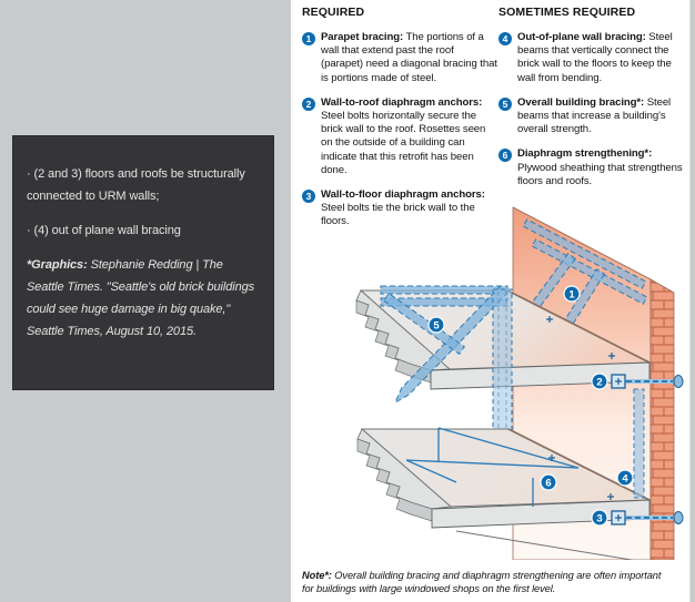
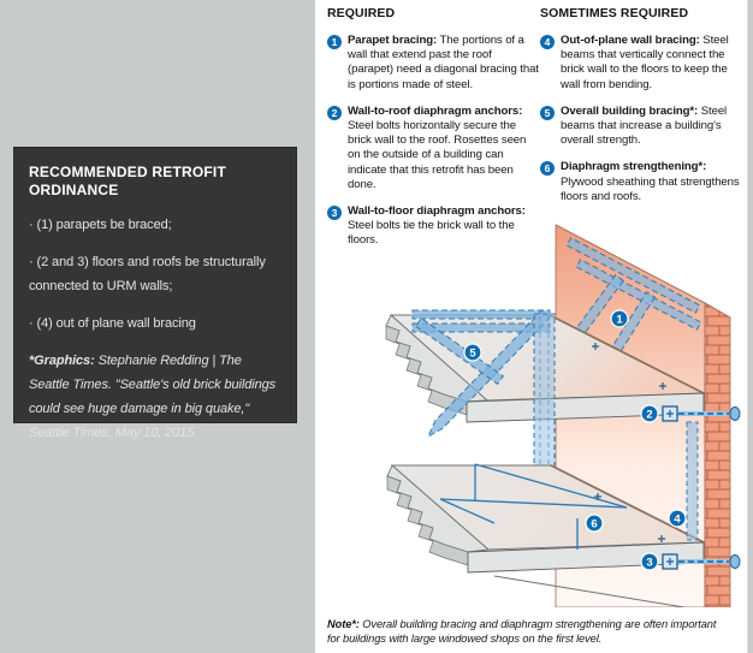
+ RECOMMENDED RETROFIT ORDINANCE
+ · (1) parapets be braced;
  · (2 and 3) floors and roofs be structurally connected to URM walls;
  · (4) out of plane wall bracing
- *Graphics: Stephanie Redding | The Seattle Times. "Seattle's old brick buildings could see huge damage in big quake," Seattle Times, August 10, 2015.
+ *Graphics: Stephanie Redding | The Seattle Times. "Seattle's old brick buildings could see huge damage in big quake," Seattle Times, May 10, 2015.
  REQUIRED
  1
  Parapet bracing: The portions of a wall that extend past the roof (parapet) need a diagonal bracing that is portions made of steel.
  2
  Wall-to-roof diaphragm anchors: Steel bolts horizontally secure the brick wall to the roof. Rosettes seen on the outside of a building can indicate that this retrofit has been done.
  3
  Wall-to-floor diaphragm anchors: Steel bolts tie the brick wall to the floors.
  SOMETIMES REQUIRED
  4
  Out-of-plane wall bracing: Steel beams that vertically connect the brick wall to the floors to keep the wall from bending.
  5
  Overall building bracing*: Steel beams that increase a building's overall strength.
  6
  Diaphragm strengthening*: Plywood sheathing that strengthens floors and roofs.
  1
  2
  3
  4
  5
  6
  Note*: Overall building bracing and diaphragm strengthening are often important for buildings with large windowed shops on the first level.
